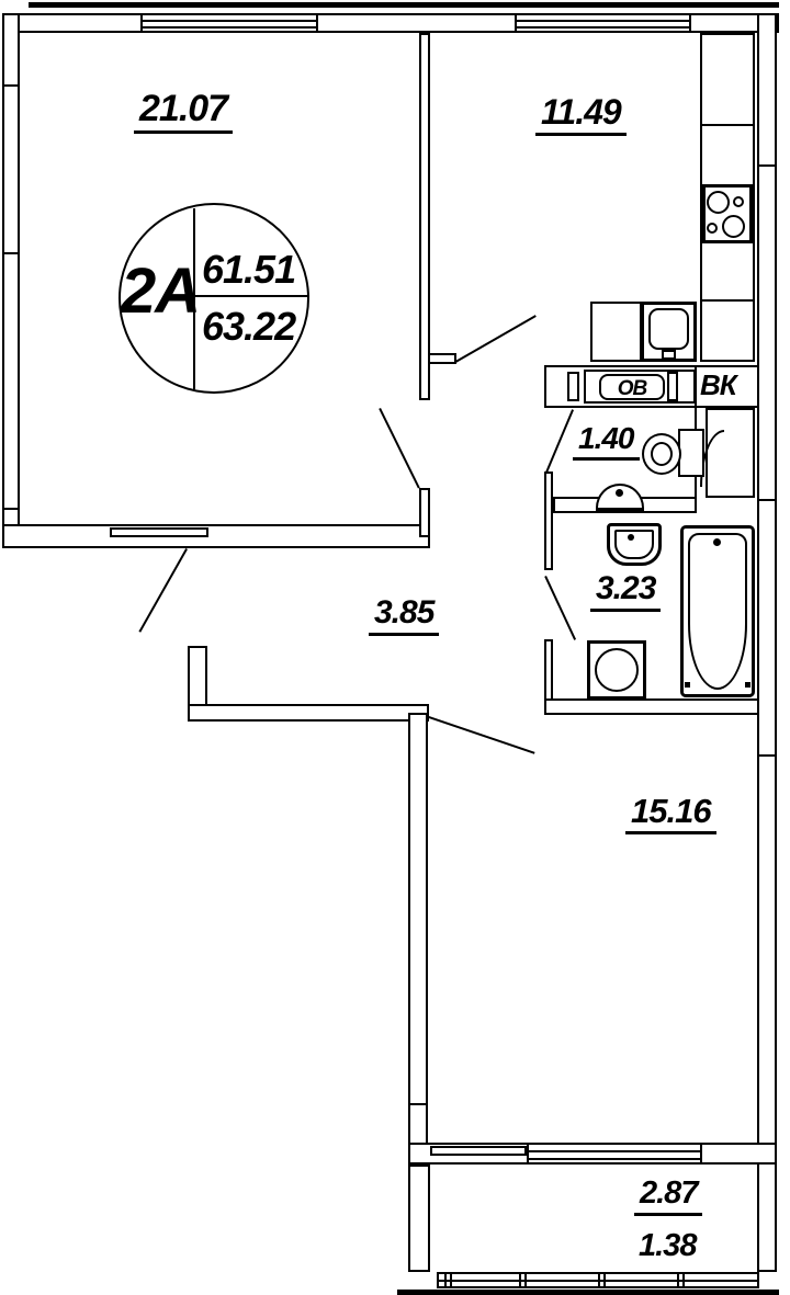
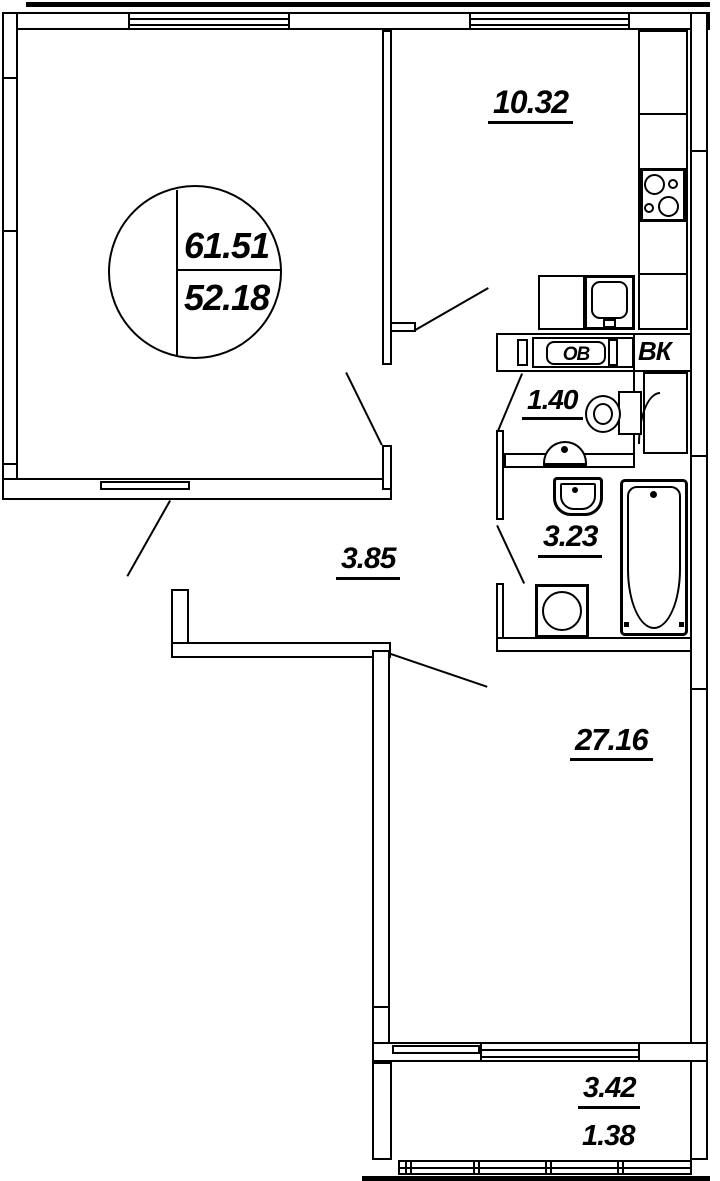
  ОВ
  ВК
- 2А
  61.51
- 63.22
+ 52.18
- 21.07
- 11.49
+ 10.32
  1.40
  3.23
  3.85
- 15.16
+ 27.16
- 2.87
+ 3.42
  1.38
